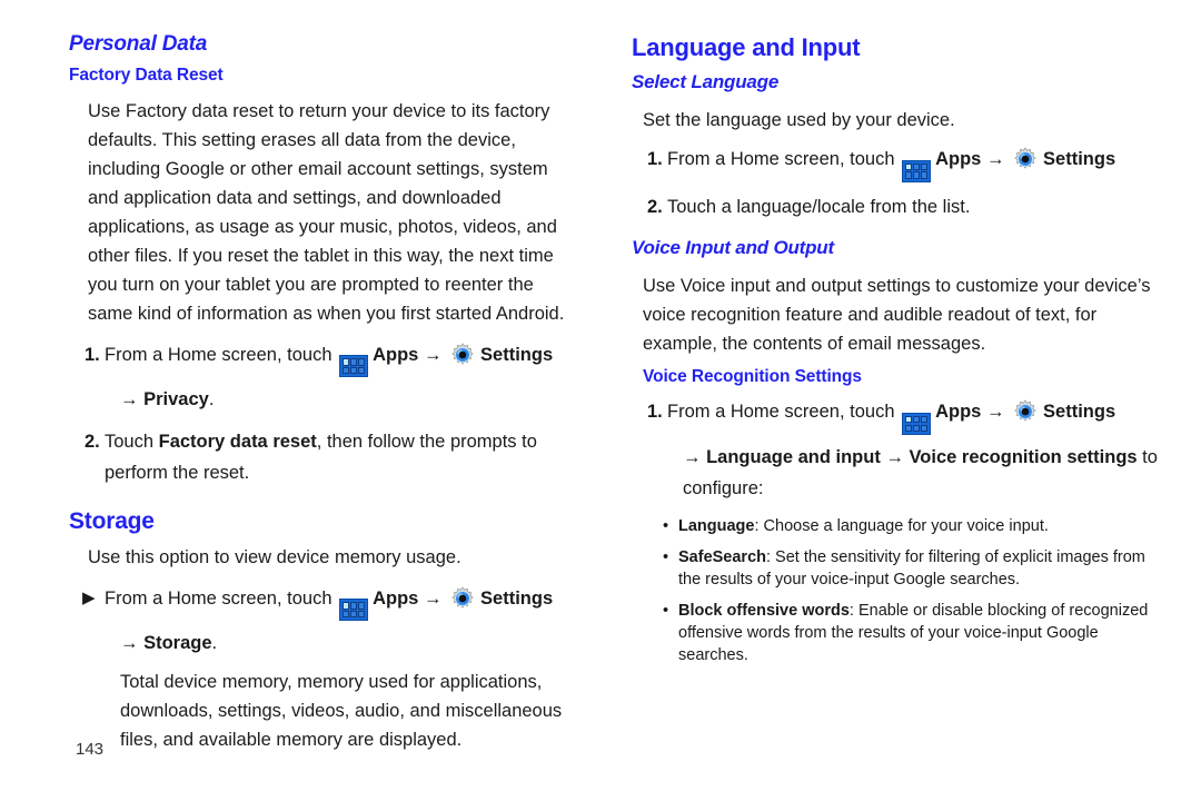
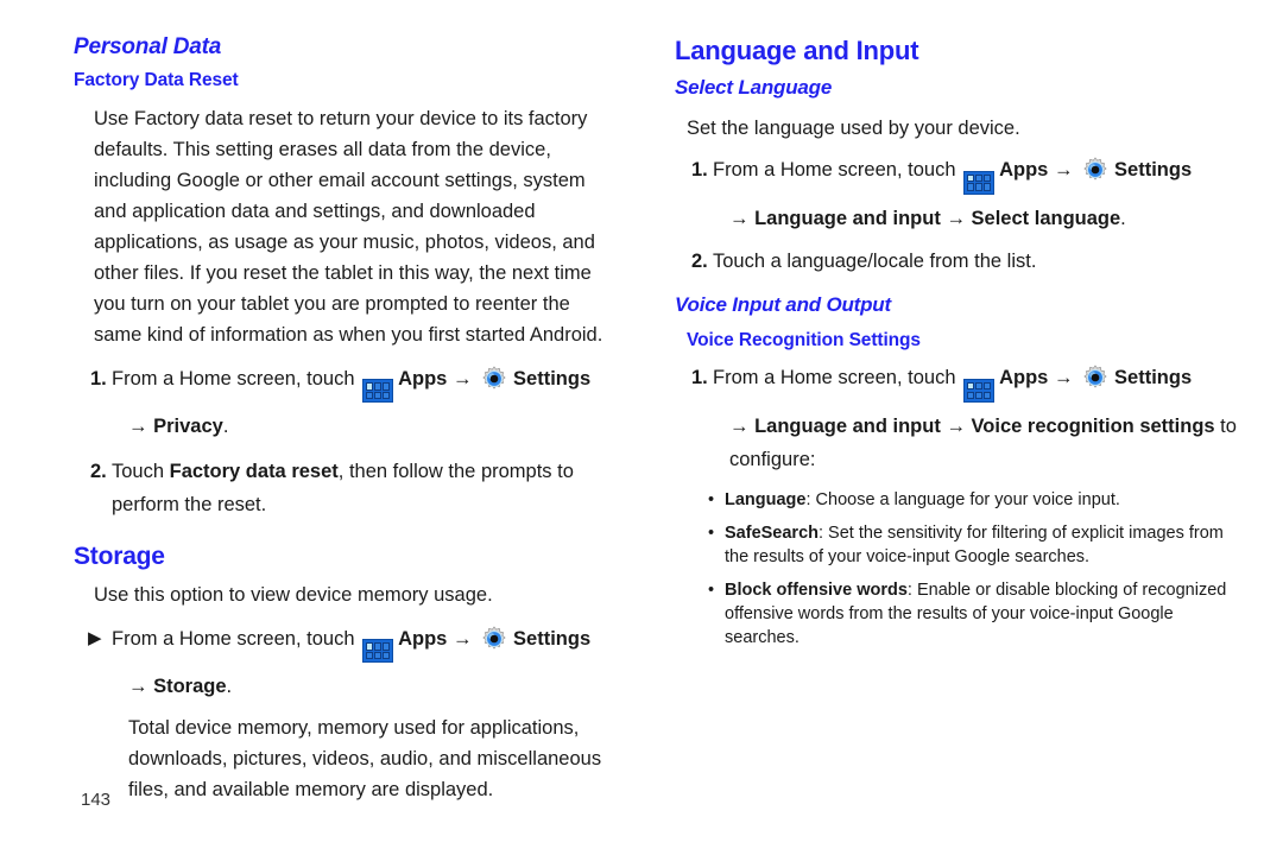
  Personal Data
  Factory Data Reset
  Use Factory data reset to return your device to its factory defaults. This setting erases all data from the device, including Google or other email account settings, system and application data and settings, and downloaded applications, as usage as your music, photos, videos, and other files. If you reset the tablet in this way, the next time you turn on your tablet you are prompted to reenter the same kind of information as when you first started Android.
  1.
  From a Home screen, touch Apps → Settings
  → Privacy.
  2.
  Touch Factory data reset, then follow the prompts to perform the reset.
  Storage
  Use this option to view device memory usage.
  ▶
  From a Home screen, touch Apps → Settings
  → Storage.
- Total device memory, memory used for applications, downloads, settings, videos, audio, and miscellaneous files, and available memory are displayed.
+ Total device memory, memory used for applications, downloads, pictures, videos, audio, and miscellaneous files, and available memory are displayed.
  143
  Language and Input
  Select Language
  Set the language used by your device.
  1.
  From a Home screen, touch Apps → Settings
+ → Language and input → Select language.
  2.
  Touch a language/locale from the list.
  Voice Input and Output
- Use Voice input and output settings to customize your device’s voice recognition feature and audible readout of text, for example, the contents of email messages.
  Voice Recognition Settings
  1.
  From a Home screen, touch Apps → Settings
  → Language and input → Voice recognition settings to
  configure:
  •
  Language: Choose a language for your voice input.
  •
  SafeSearch: Set the sensitivity for filtering of explicit images from the results of your voice-input Google searches.
  •
  Block offensive words: Enable or disable blocking of recognized offensive words from the results of your voice-input Google searches.
